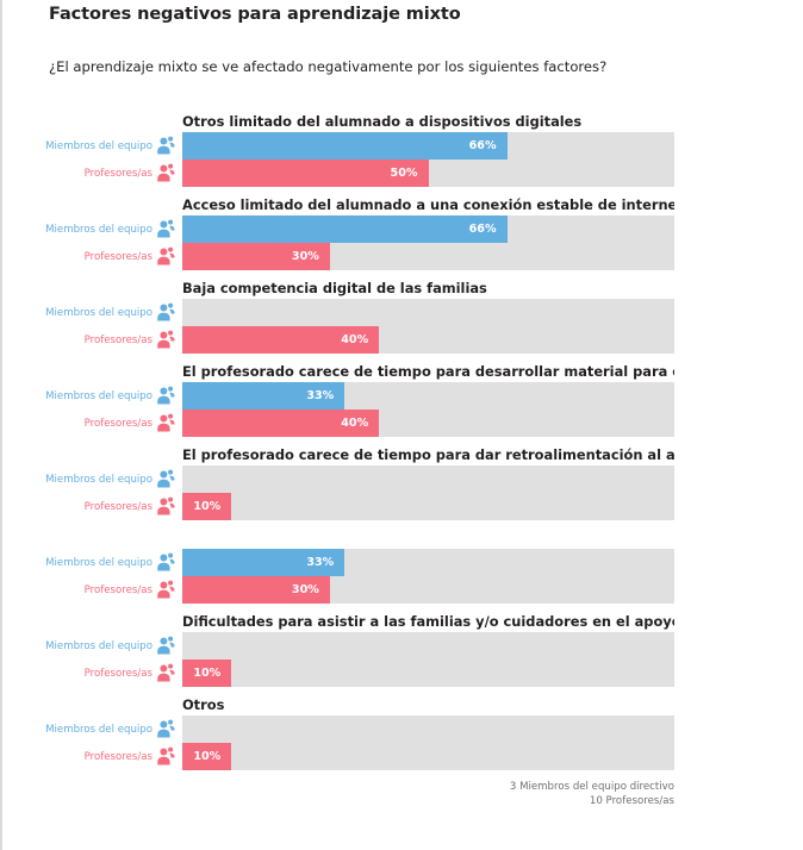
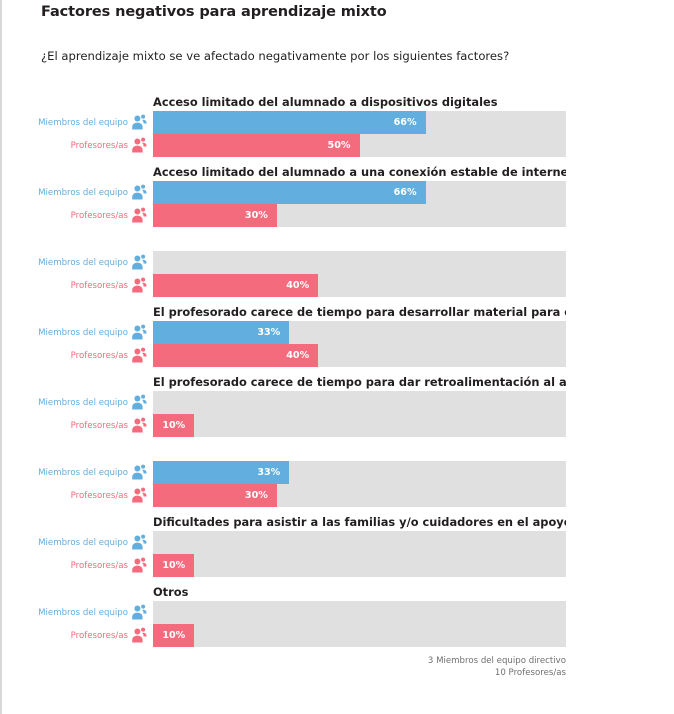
  Factores negativos para aprendizaje mixto
  ¿El aprendizaje mixto se ve afectado negativamente por los siguientes factores?
- Otros limitado del alumnado a dispositivos digitales
+ Acceso limitado del alumnado a dispositivos digitales
  Miembros del equipo
  66%
  Profesores/as
  50%
  Acceso limitado del alumnado a una conexión estable de interne
  Miembros del equipo
  66%
  Profesores/as
  30%
- Baja competencia digital de las familias
  Miembros del equipo
  Profesores/as
  40%
  El profesorado carece de tiempo para desarrollar material para
  Miembros del equipo
  33%
  Profesores/as
  40%
  El profesorado carece de tiempo para dar retroalimentación al a
  Miembros del equipo
  Profesores/as
  10%
  Miembros del equipo
  33%
  Profesores/as
  30%
  Dificultades para asistir a las familias y/o cuidadores en el apoy
  Miembros del equipo
  Profesores/as
  10%
  Otros
  Miembros del equipo
  Profesores/as
  10%
  3 Miembros del equipo directivo
  10 Profesores/as
